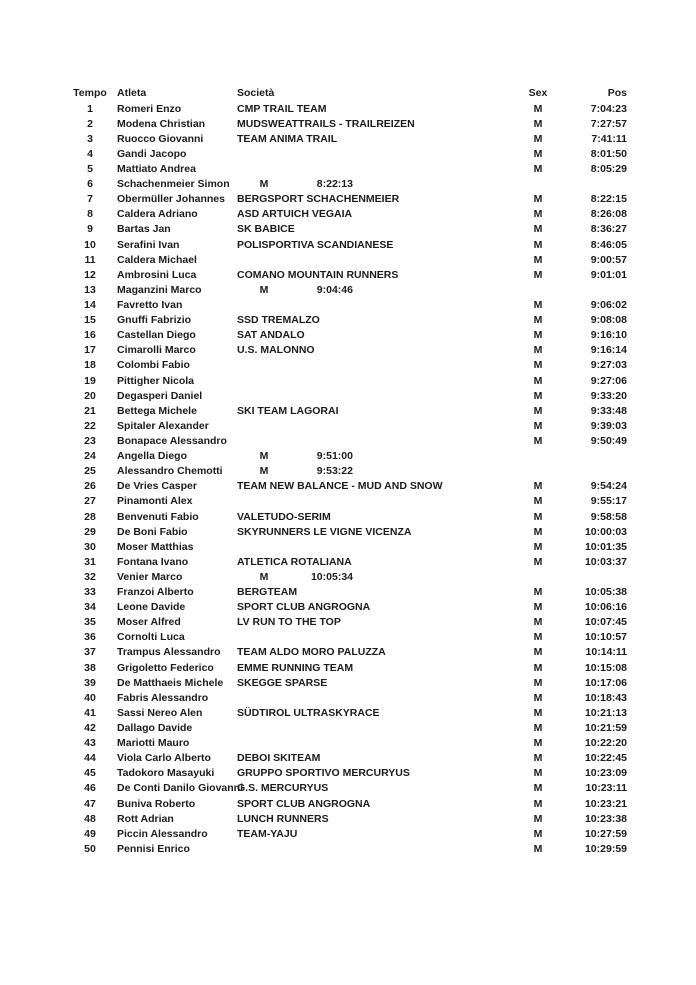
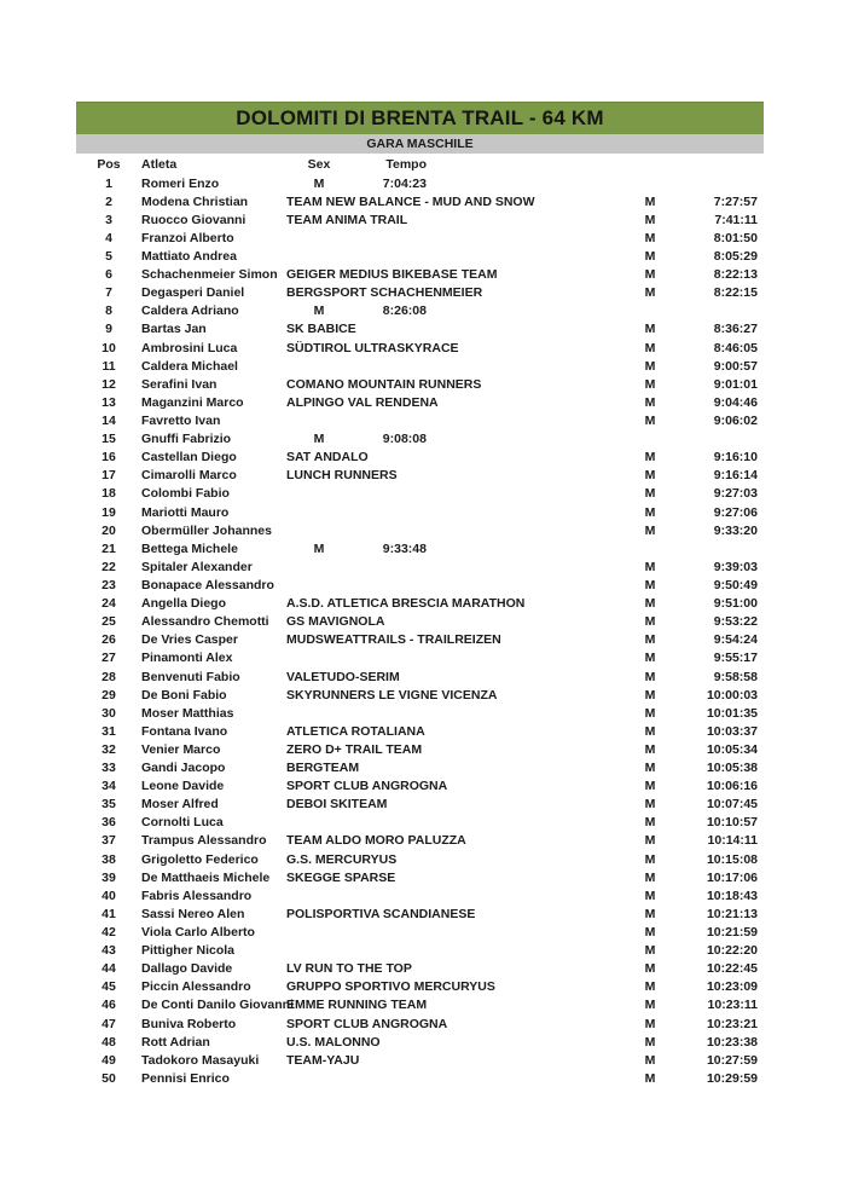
+ DOLOMITI DI BRENTA TRAIL - 64 KM
+ GARA MASCHILE
- Tempo
+ Pos
  Atleta
- Società
  Sex
- Pos
+ Tempo
  1
  Romeri Enzo
- CMP TRAIL TEAM
  M
  7:04:23
  2
  Modena Christian
- MUDSWEATTRAILS - TRAILREIZEN
+ TEAM NEW BALANCE - MUD AND SNOW
  M
  7:27:57
  3
  Ruocco Giovanni
  TEAM ANIMA TRAIL
  M
  7:41:11
  4
- Gandi Jacopo
+ Franzoi Alberto
  M
  8:01:50
  5
  Mattiato Andrea
  M
  8:05:29
  6
  Schachenmeier Simon
+ GEIGER MEDIUS BIKEBASE TEAM
  M
  8:22:13
  7
- Obermüller Johannes
+ Degasperi Daniel
  BERGSPORT SCHACHENMEIER
  M
  8:22:15
  8
  Caldera Adriano
- ASD ARTUICH VEGAIA
  M
  8:26:08
  9
  Bartas Jan
  SK BABICE
  M
  8:36:27
  10
- Serafini Ivan
+ Ambrosini Luca
- POLISPORTIVA SCANDIANESE
+ SÜDTIROL ULTRASKYRACE
  M
  8:46:05
  11
  Caldera Michael
  M
  9:00:57
  12
- Ambrosini Luca
+ Serafini Ivan
  COMANO MOUNTAIN RUNNERS
  M
  9:01:01
  13
  Maganzini Marco
+ ALPINGO VAL RENDENA
  M
  9:04:46
  14
  Favretto Ivan
  M
  9:06:02
  15
  Gnuffi Fabrizio
- SSD TREMALZO
  M
  9:08:08
  16
  Castellan Diego
  SAT ANDALO
  M
  9:16:10
  17
  Cimarolli Marco
- U.S. MALONNO
+ LUNCH RUNNERS
  M
  9:16:14
  18
  Colombi Fabio
  M
  9:27:03
  19
- Pittigher Nicola
+ Mariotti Mauro
  M
  9:27:06
  20
- Degasperi Daniel
+ Obermüller Johannes
  M
  9:33:20
  21
  Bettega Michele
- SKI TEAM LAGORAI
  M
  9:33:48
  22
  Spitaler Alexander
  M
  9:39:03
  23
  Bonapace Alessandro
  M
  9:50:49
  24
  Angella Diego
+ A.S.D. ATLETICA BRESCIA MARATHON
  M
  9:51:00
  25
  Alessandro Chemotti
+ GS MAVIGNOLA
  M
  9:53:22
  26
  De Vries Casper
- TEAM NEW BALANCE - MUD AND SNOW
+ MUDSWEATTRAILS - TRAILREIZEN
  M
  9:54:24
  27
  Pinamonti Alex
  M
  9:55:17
  28
  Benvenuti Fabio
  VALETUDO-SERIM
  M
  9:58:58
  29
  De Boni Fabio
  SKYRUNNERS LE VIGNE VICENZA
  M
  10:00:03
  30
  Moser Matthias
  M
  10:01:35
  31
  Fontana Ivano
  ATLETICA ROTALIANA
  M
  10:03:37
  32
  Venier Marco
+ ZERO D+ TRAIL TEAM
  M
  10:05:34
  33
- Franzoi Alberto
+ Gandi Jacopo
  BERGTEAM
  M
  10:05:38
  34
  Leone Davide
  SPORT CLUB ANGROGNA
  M
  10:06:16
  35
  Moser Alfred
- LV RUN TO THE TOP
+ DEBOI SKITEAM
  M
  10:07:45
  36
  Cornolti Luca
  M
  10:10:57
  37
  Trampus Alessandro
  TEAM ALDO MORO PALUZZA
  M
  10:14:11
  38
  Grigoletto Federico
- EMME RUNNING TEAM
+ G.S. MERCURYUS
  M
  10:15:08
  39
  De Matthaeis Michele
  SKEGGE SPARSE
  M
  10:17:06
  40
  Fabris Alessandro
  M
  10:18:43
  41
  Sassi Nereo Alen
- SÜDTIROL ULTRASKYRACE
+ POLISPORTIVA SCANDIANESE
  M
  10:21:13
  42
- Dallago Davide
+ Viola Carlo Alberto
  M
  10:21:59
  43
- Mariotti Mauro
+ Pittigher Nicola
  M
  10:22:20
  44
- Viola Carlo Alberto
+ Dallago Davide
- DEBOI SKITEAM
+ LV RUN TO THE TOP
  M
  10:22:45
  45
- Tadokoro Masayuki
+ Piccin Alessandro
  GRUPPO SPORTIVO MERCURYUS
  M
  10:23:09
  46
  De Conti Danilo Giovann
- G.S. MERCURYUS
+ EMME RUNNING TEAM
  M
  10:23:11
  47
  Buniva Roberto
  SPORT CLUB ANGROGNA
  M
  10:23:21
  48
  Rott Adrian
- LUNCH RUNNERS
+ U.S. MALONNO
  M
  10:23:38
  49
- Piccin Alessandro
+ Tadokoro Masayuki
  TEAM-YAJU
  M
  10:27:59
  50
  Pennisi Enrico
  M
  10:29:59
